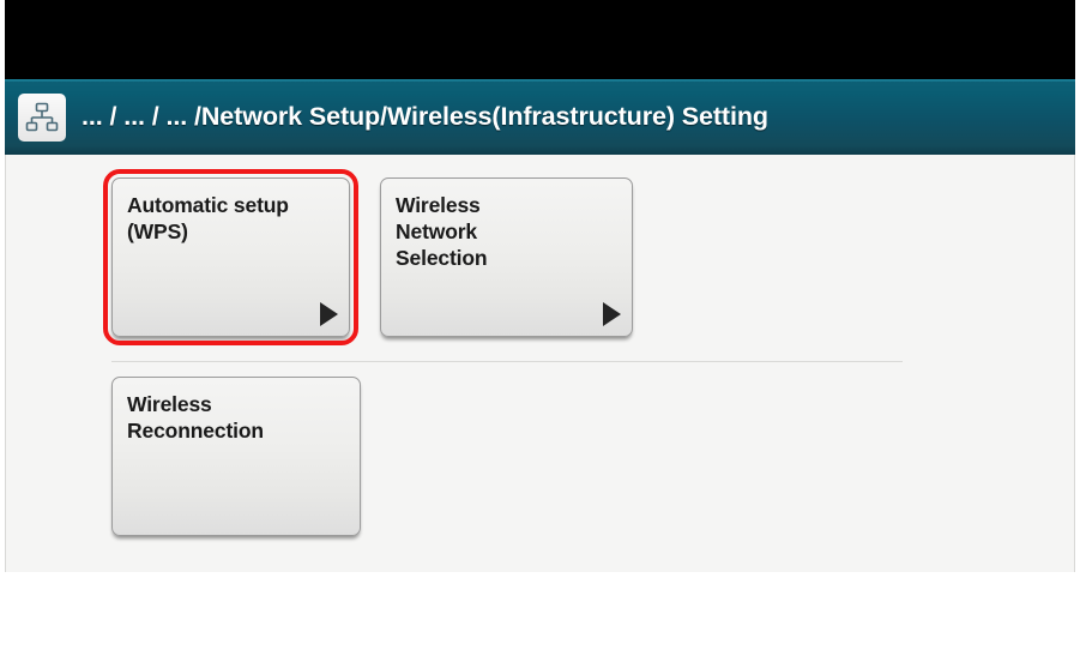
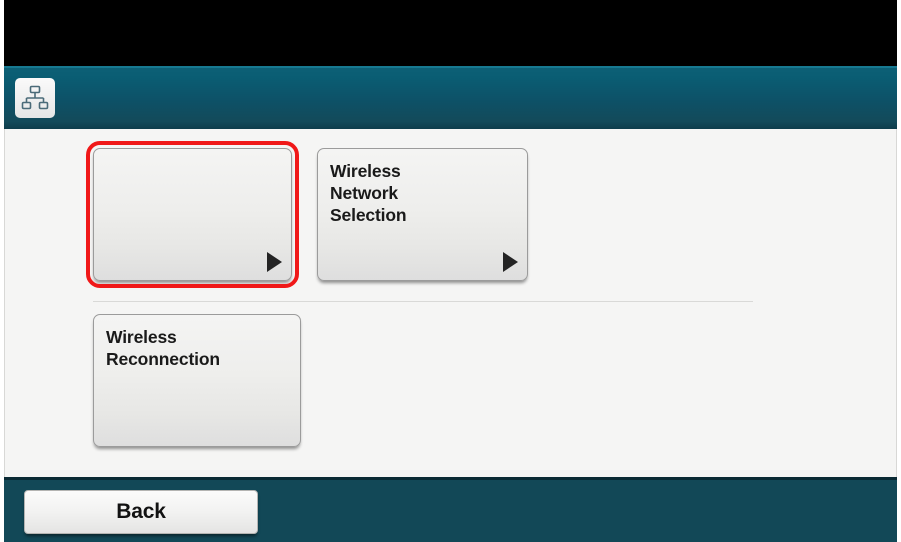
- ... / ... / ... /Network Setup/Wireless(Infrastructure) Setting
- Automatic setup
- (WPS)
  Wireless
  Network
  Selection
  Wireless
  Reconnection
+ Back
